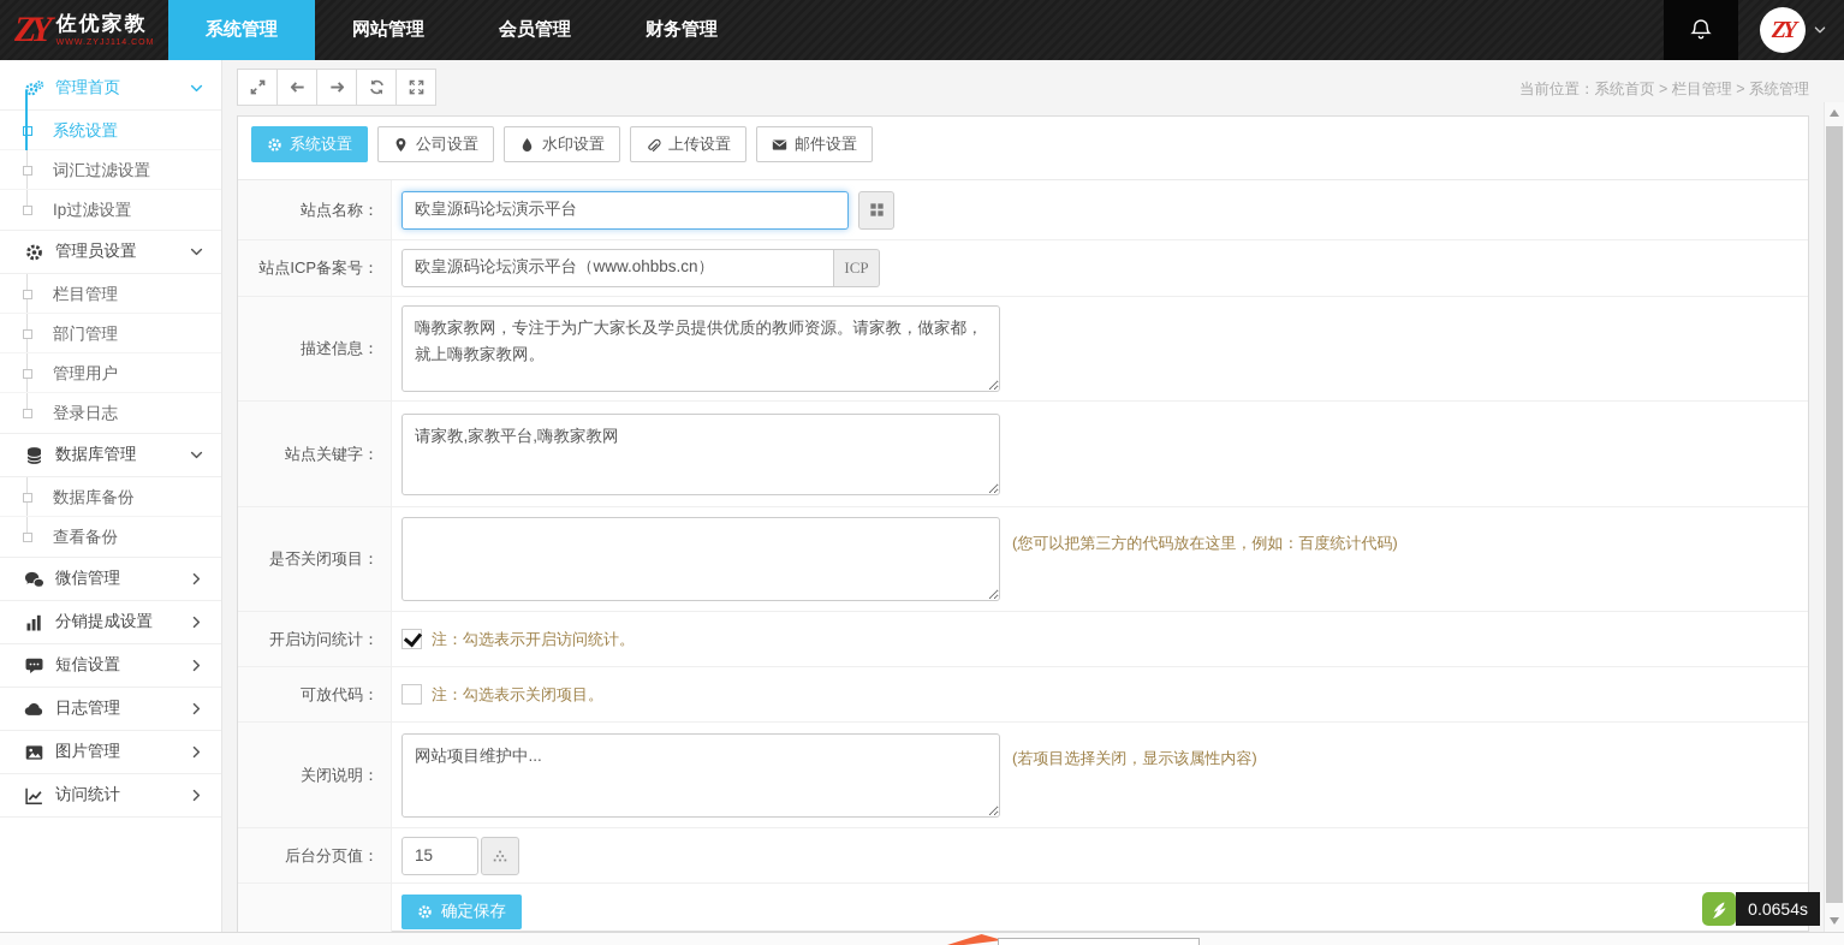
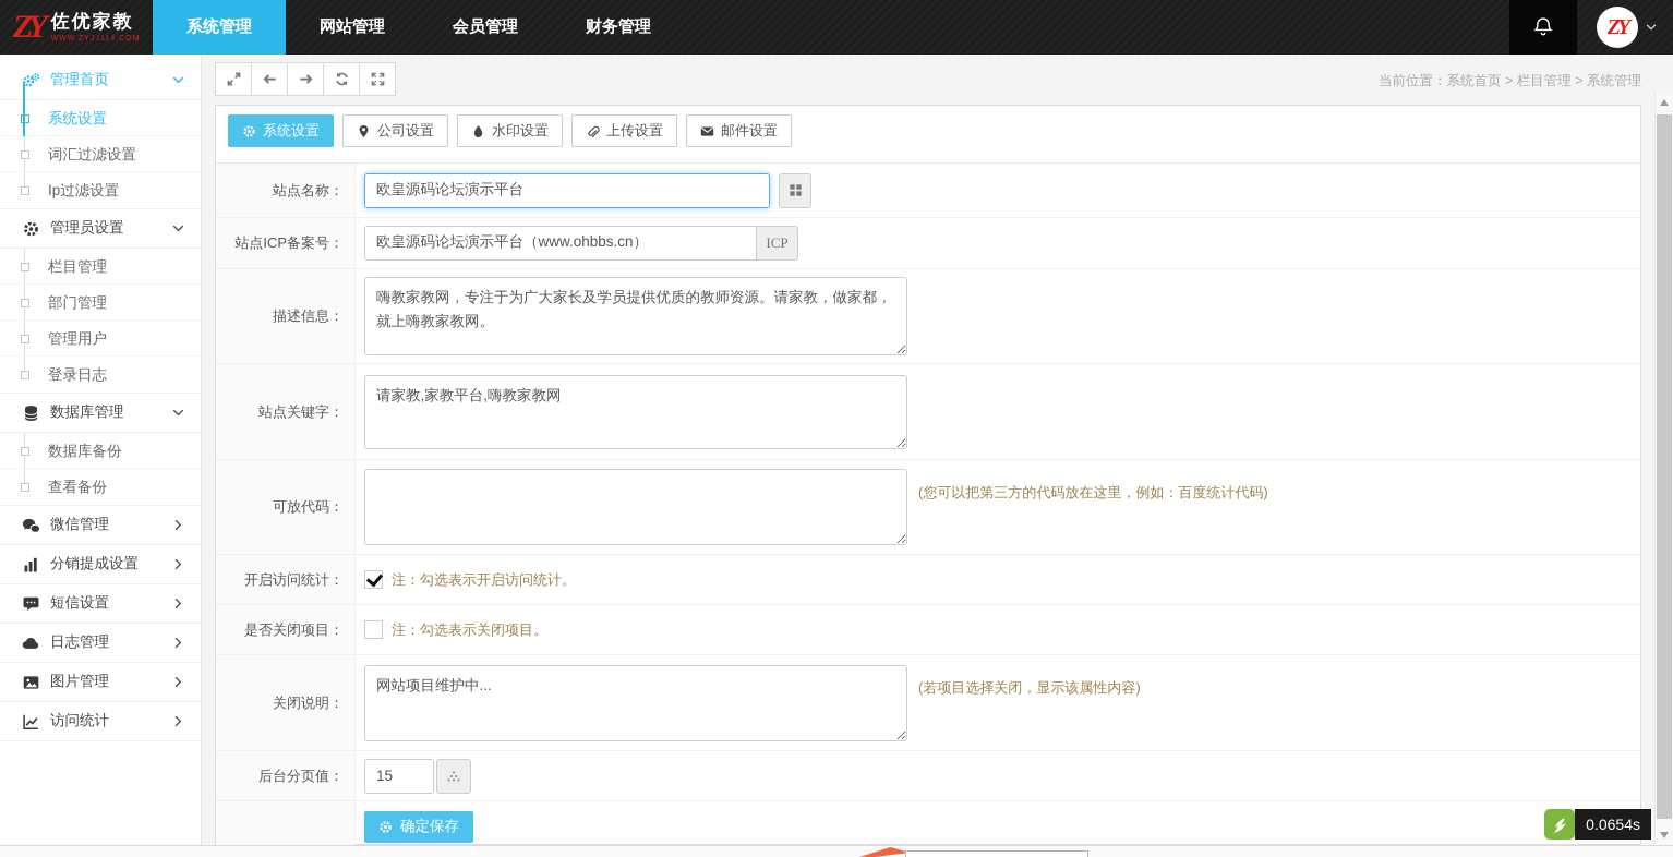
  ZY
  佐优家教
  系统管理
  网站管理
  会员管理
  财务管理
  ZY
  管理首页
  系统设置
  词汇过滤设置
  Ip过滤设置
  管理员设置
  栏目管理
  部门管理
  管理用户
  登录日志
  数据库管理
  数据库备份
  查看备份
  微信管理
  分销提成设置
  短信设置
  日志管理
  图片管理
  访问统计
  当前位置：系统首页 > 栏目管理 > 系统管理
  系统设置
  公司设置
  水印设置
  上传设置
  邮件设置
  站点名称：
  欧皇源码论坛演示平台
  站点ICP备案号：
  欧皇源码论坛演示平台（www.ohbbs.cn）
  ICP
  描述信息：
  站点关键字：
  请家教,家教平台,嗨教家教网
- 是否关闭项目：
+ 可放代码：
  (您可以把第三方的代码放在这里，例如：百度统计代码)
  开启访问统计：
  注：勾选表示开启访问统计。
- 可放代码：
+ 是否关闭项目：
  注：勾选表示关闭项目。
  关闭说明：
  网站项目维护中...
  (若项目选择关闭，显示该属性内容)
  后台分页值：
  15
  确定保存
  0.0654s
